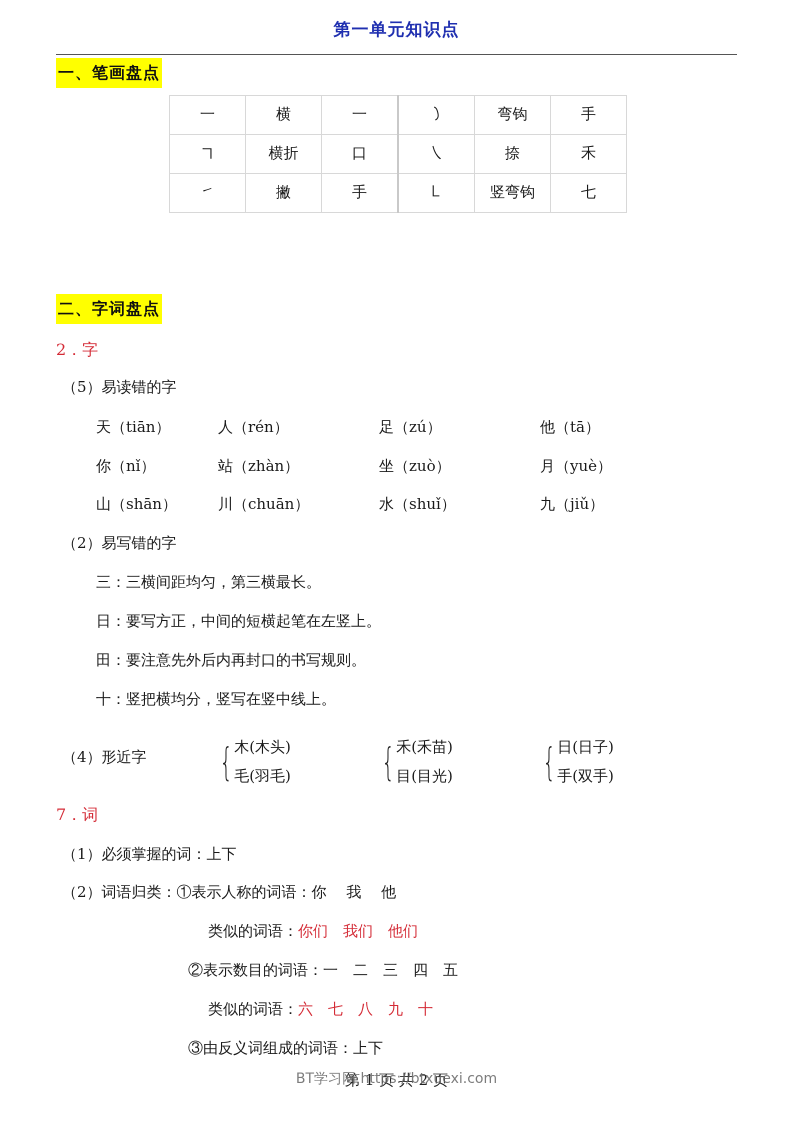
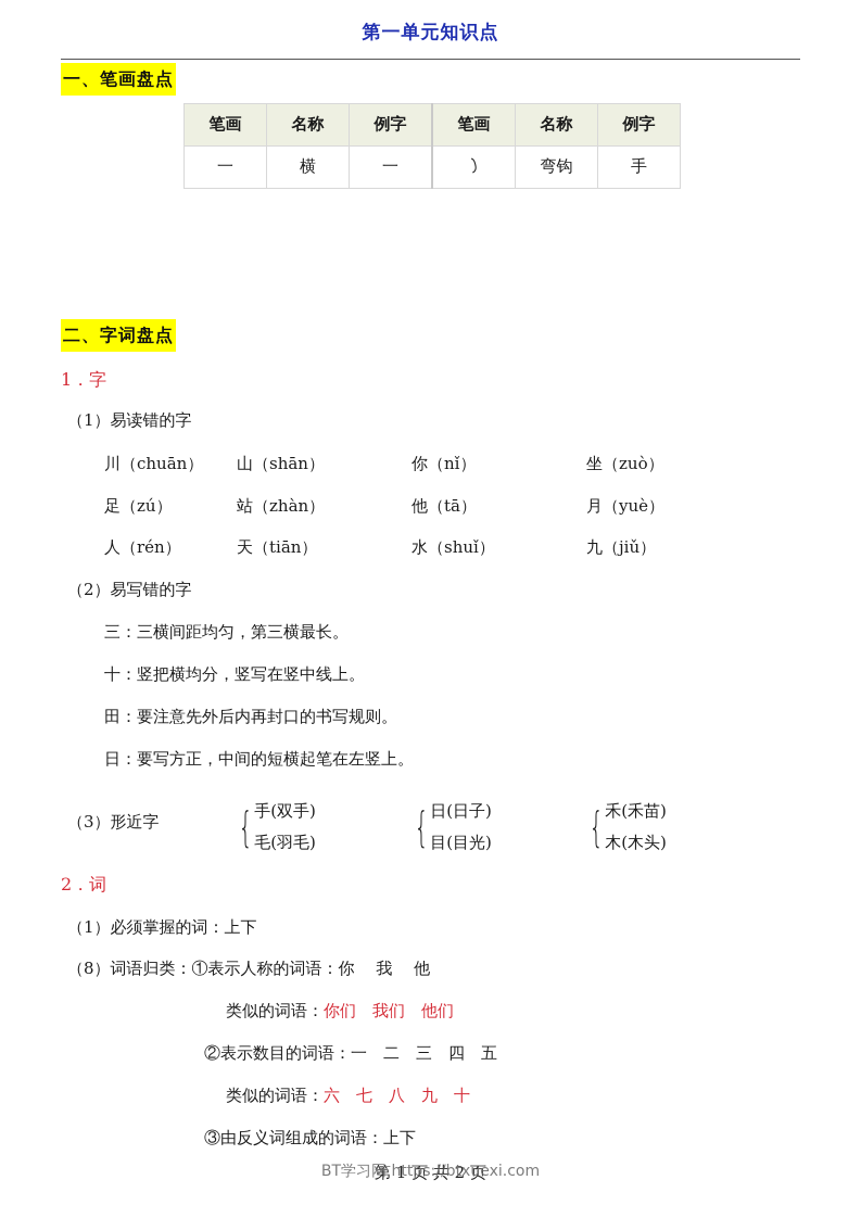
  第一单元知识点
  一、笔画盘点
+ 笔画	名称	例字	笔画	名称	例字
  一	横	一	㇁	弯钩	手
- ㇕	横折	口	㇏	捺	禾
- ㇀	撇	手	㇄	竖弯钩	七
  二、字词盘点
- 2．字
+ 1．字
- （5）易读错的字
+ （1）易读错的字
- 天（tiān）
+ 川（chuān）
- 人（rén）
+ 山（shān）
- 足（zú）
+ 你（nǐ）
- 他（tā）
+ 坐（zuò）
- 你（nǐ）
+ 足（zú）
  站（zhàn）
- 坐（zuò）
+ 他（tā）
  月（yuè）
- 山（shān）
+ 人（rén）
- 川（chuān）
+ 天（tiān）
  水（shuǐ）
  九（jiǔ）
  （2）易写错的字
  三：三横间距均匀，第三横最长。
- 日：要写方正，中间的短横起笔在左竖上。
+ 十：竖把横均分，竖写在竖中线上。
  田：要注意先外后内再封口的书写规则。
- 十：竖把横均分，竖写在竖中线上。
+ 日：要写方正，中间的短横起笔在左竖上。
- （4）形近字
+ （3）形近字
  {
- 木(木头)
+ 手(双手)
  毛(羽毛)
  {
- 禾(禾苗)
+ 日(日子)
  目(目光)
  {
- 日(日子)
+ 禾(禾苗)
- 手(双手)
+ 木(木头)
- 7．词
+ 2．词
  （1）必须掌握的词：上下
- （2）词语归类：①表示人称的词语：你 我 他
+ （8）词语归类：①表示人称的词语：你 我 他
  类似的词语：你们 我们 他们
  ②表示数目的词语：一 二 三 四 五
  类似的词语：六 七 八 九 十
  ③由反义词组成的词语：上下
  第 1 页 共 2 页
  BT学习网 https://btxuexi.com
